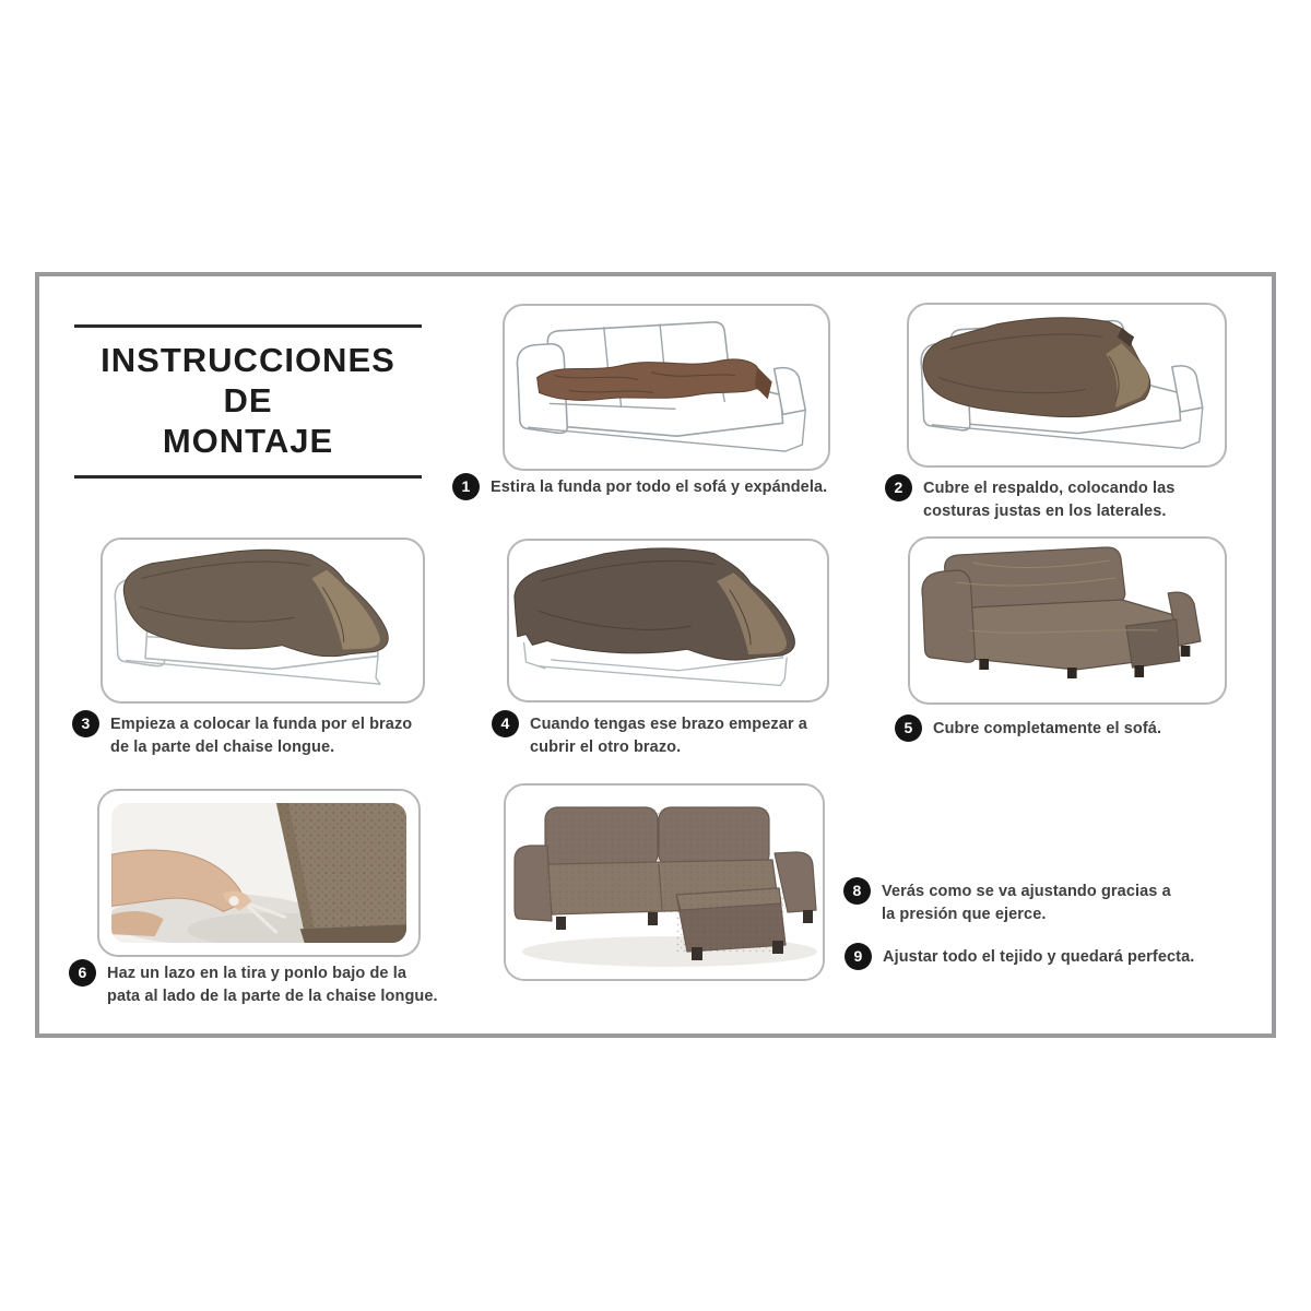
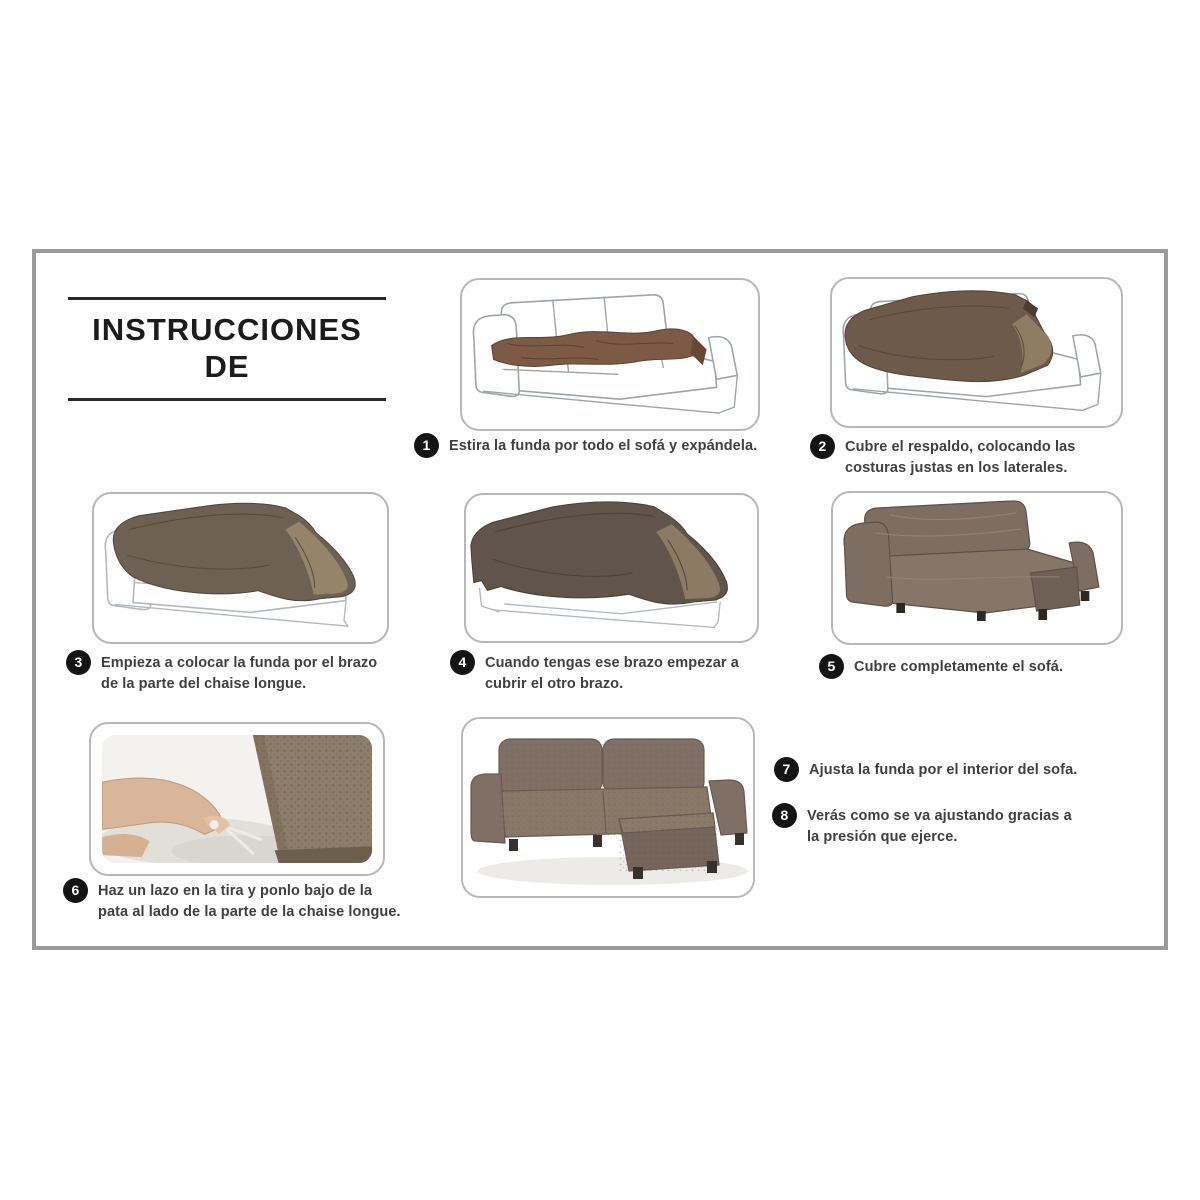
  INSTRUCCIONES
  DE
- MONTAJE
  1
  Estira la funda por todo el sofá y expándela.
  2
  Cubre el respaldo, colocando las
  costuras justas en los laterales.
  3
  Empieza a colocar la funda por el brazo
  de la parte del chaise longue.
  4
  Cuando tengas ese brazo empezar a
  cubrir el otro brazo.
  5
  Cubre completamente el sofá.
  6
  Haz un lazo en la tira y ponlo bajo de la
  pata al lado de la parte de la chaise longue.
+ 7
+ Ajusta la funda por el interior del sofa.
  8
  Verás como se va ajustando gracias a
  la presión que ejerce.
- 9
- Ajustar todo el tejido y quedará perfecta.
